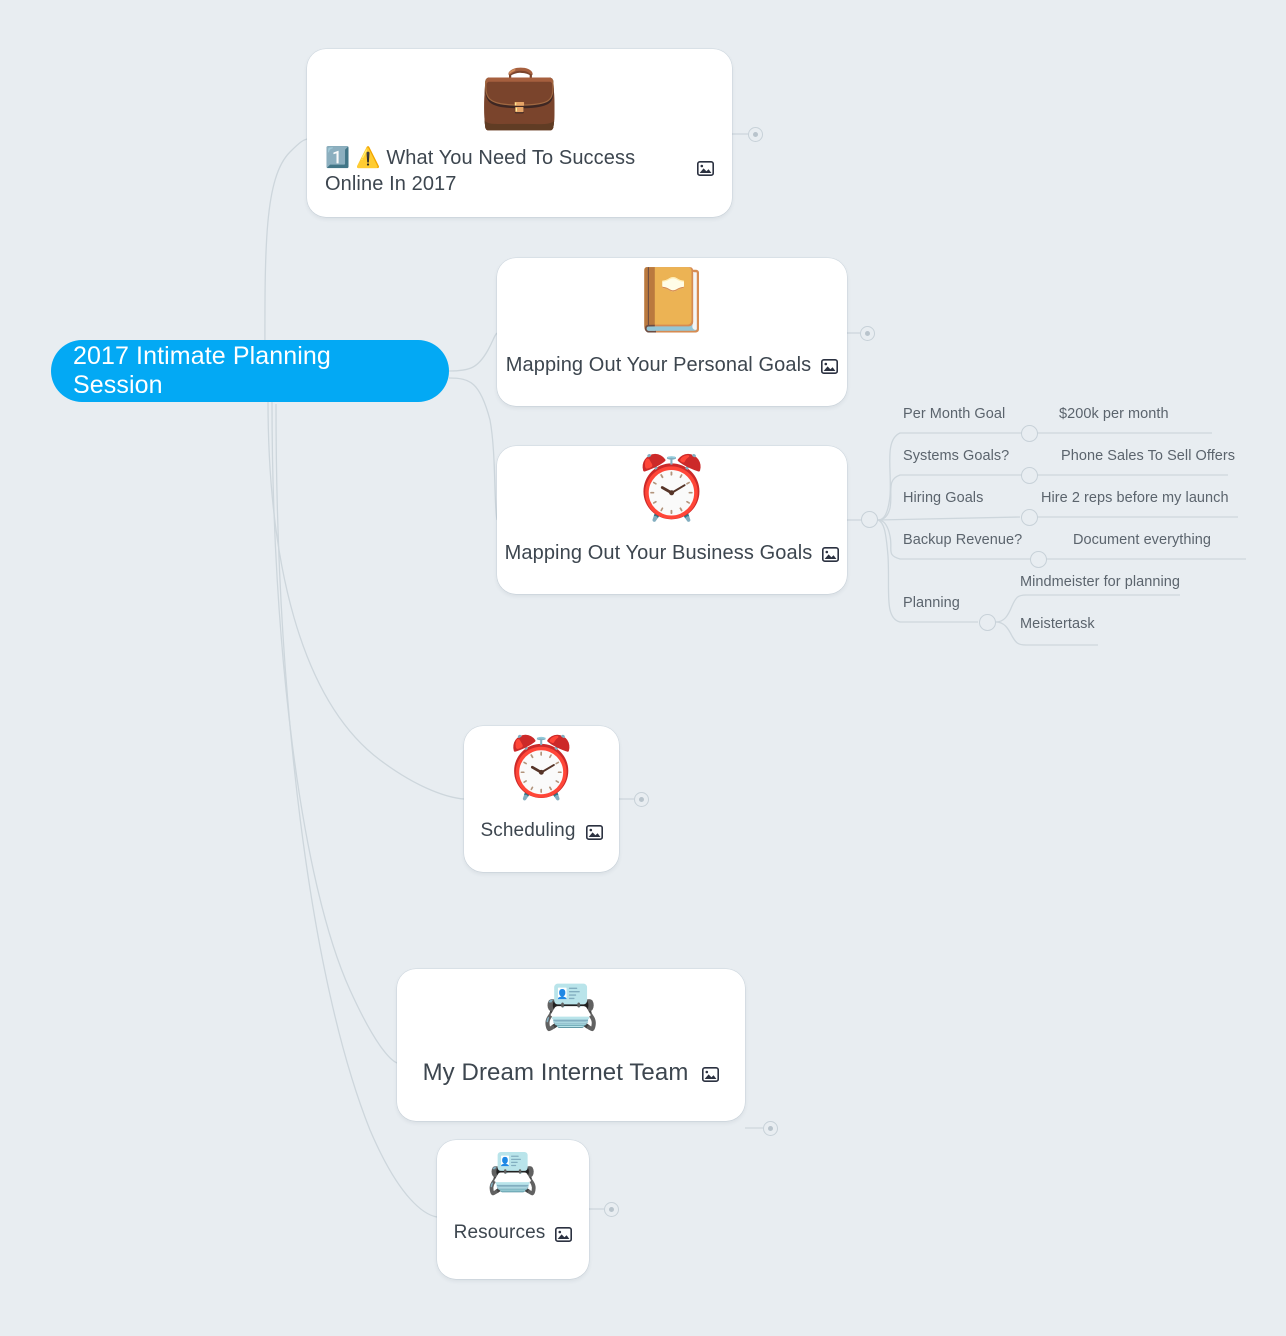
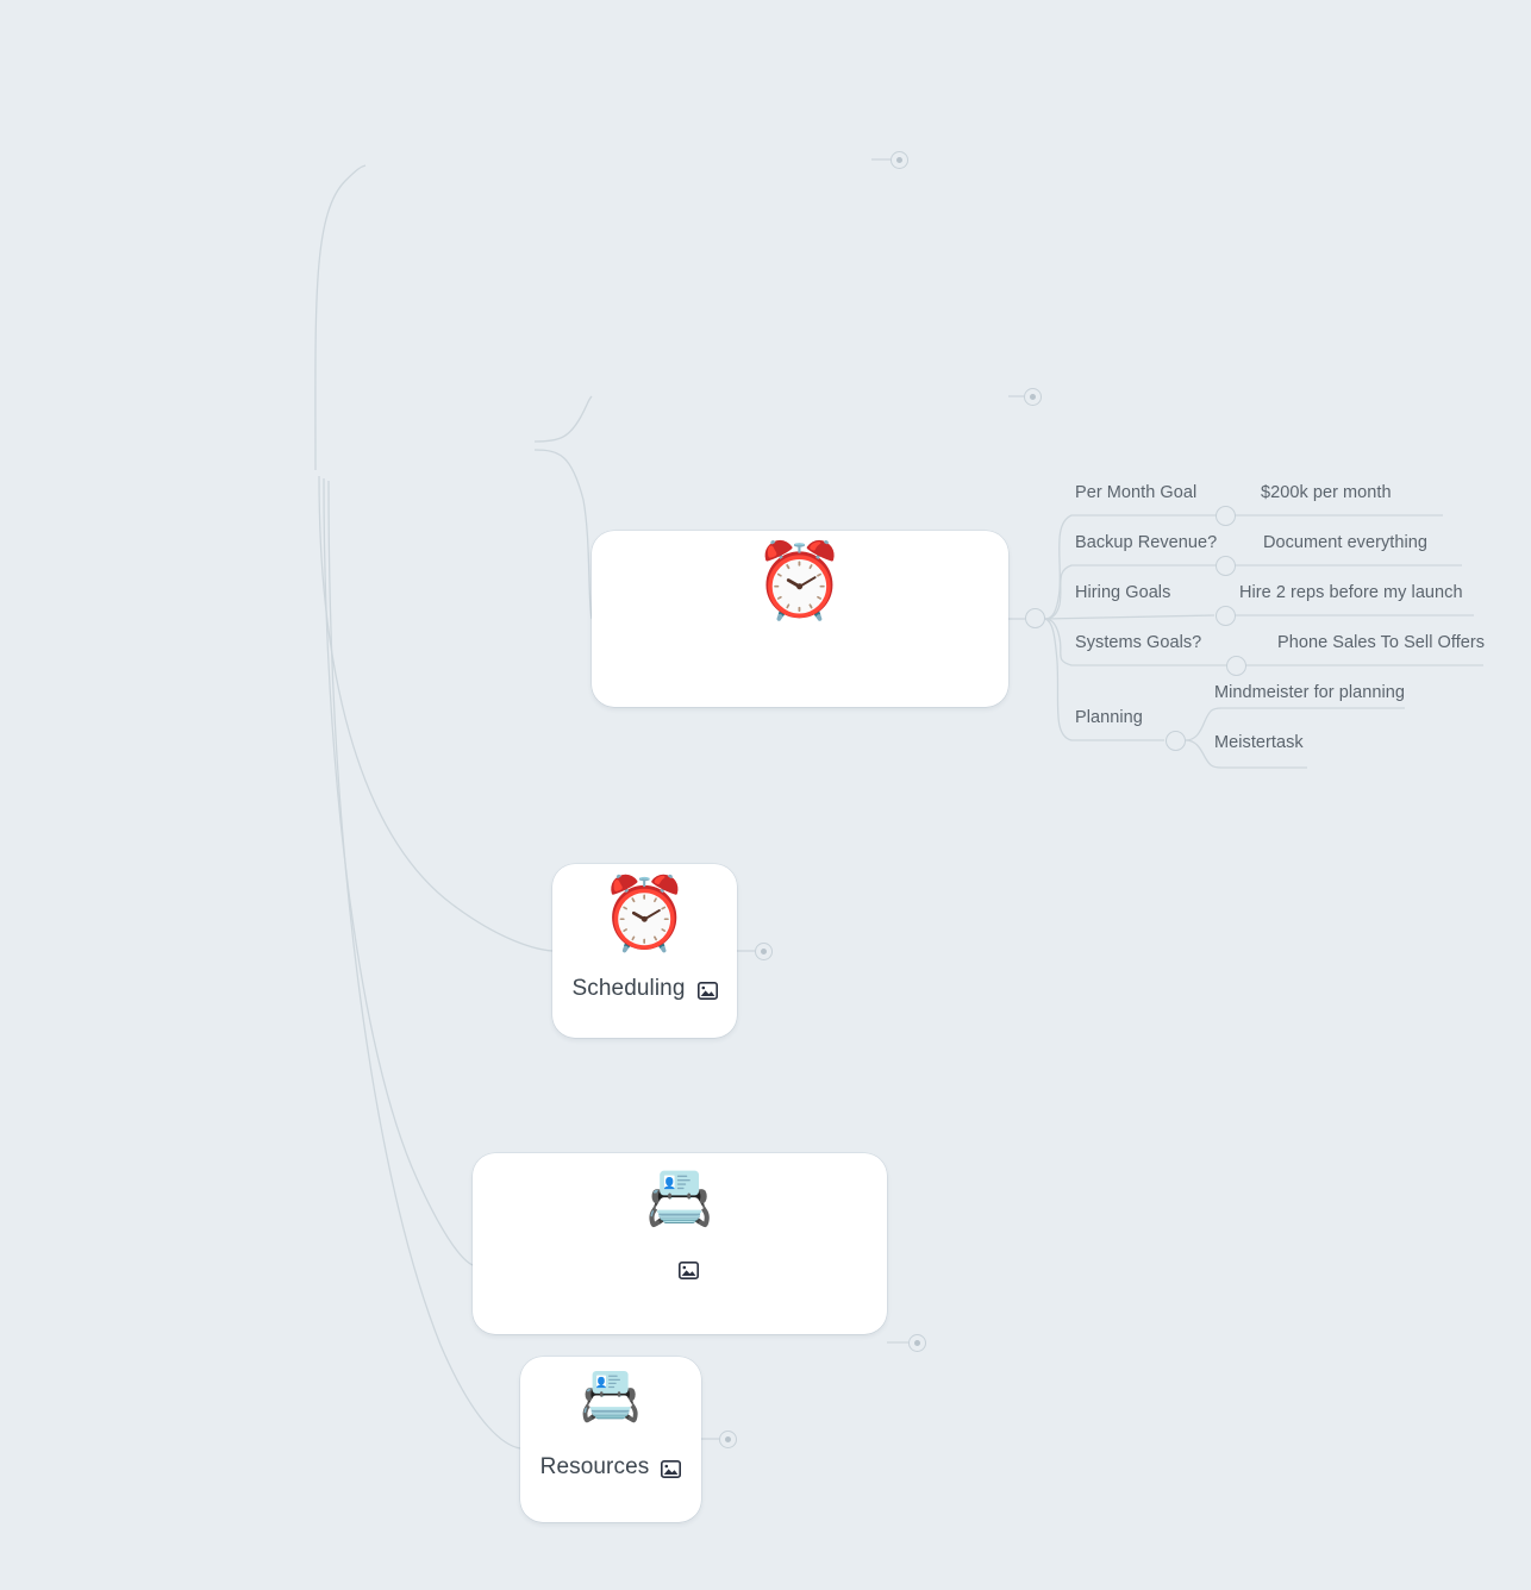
- 2017 Intimate Planning Session
- 💼
- 1️⃣ ⚠️ What You Need To Success Online In 2017
- 📔
- Mapping Out Your Personal Goals
  ⏰
- Mapping Out Your Business Goals
  ⏰
  Scheduling
  📇
- My Dream Internet Team
  📇
  Resources
  Per Month Goal
  $200k per month
- Systems Goals?
+ Backup Revenue?
- Phone Sales To Sell Offers
+ Document everything
  Hiring Goals
  Hire 2 reps before my launch
- Backup Revenue?
+ Systems Goals?
- Document everything
+ Phone Sales To Sell Offers
  Planning
  Mindmeister for planning
  Meistertask
